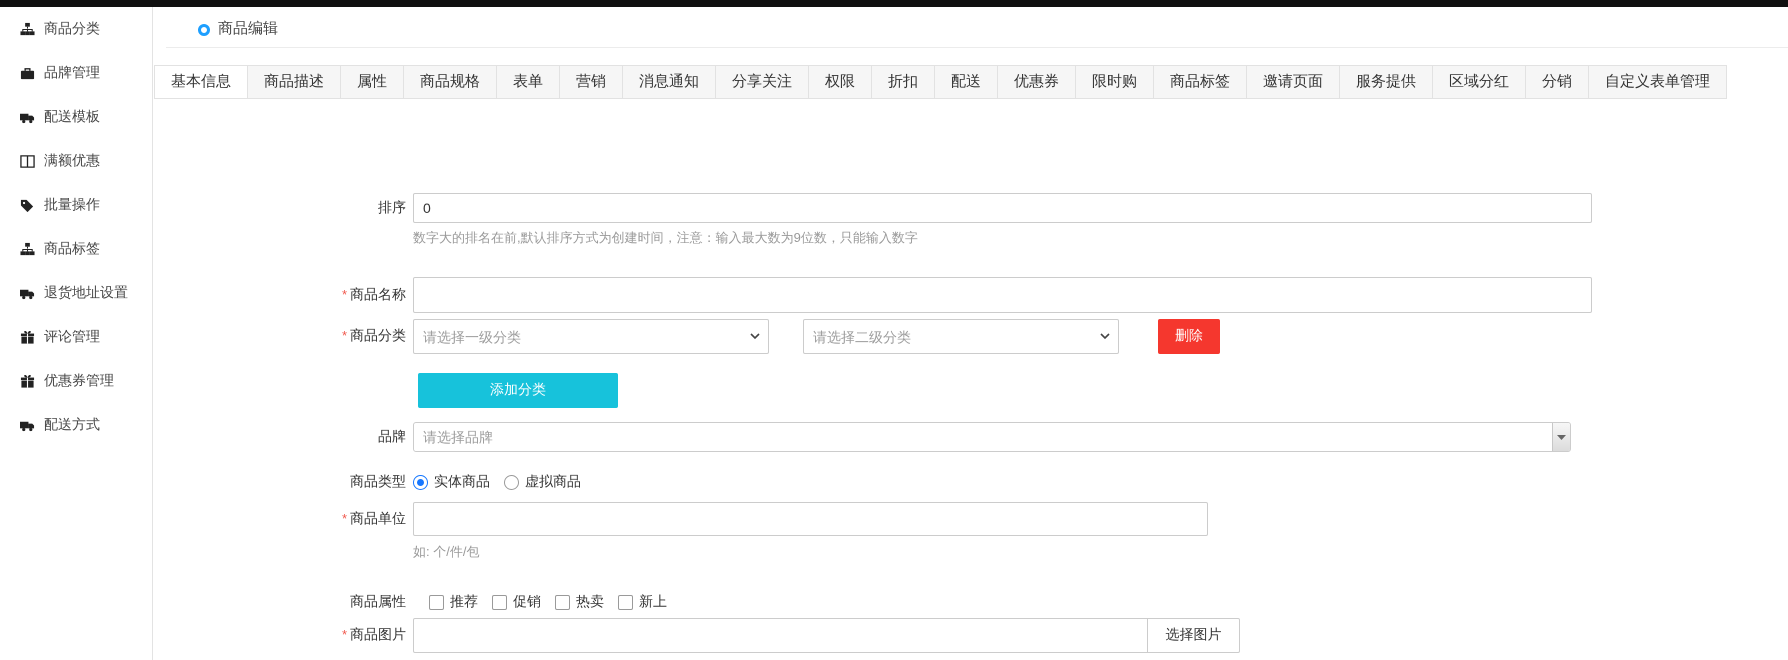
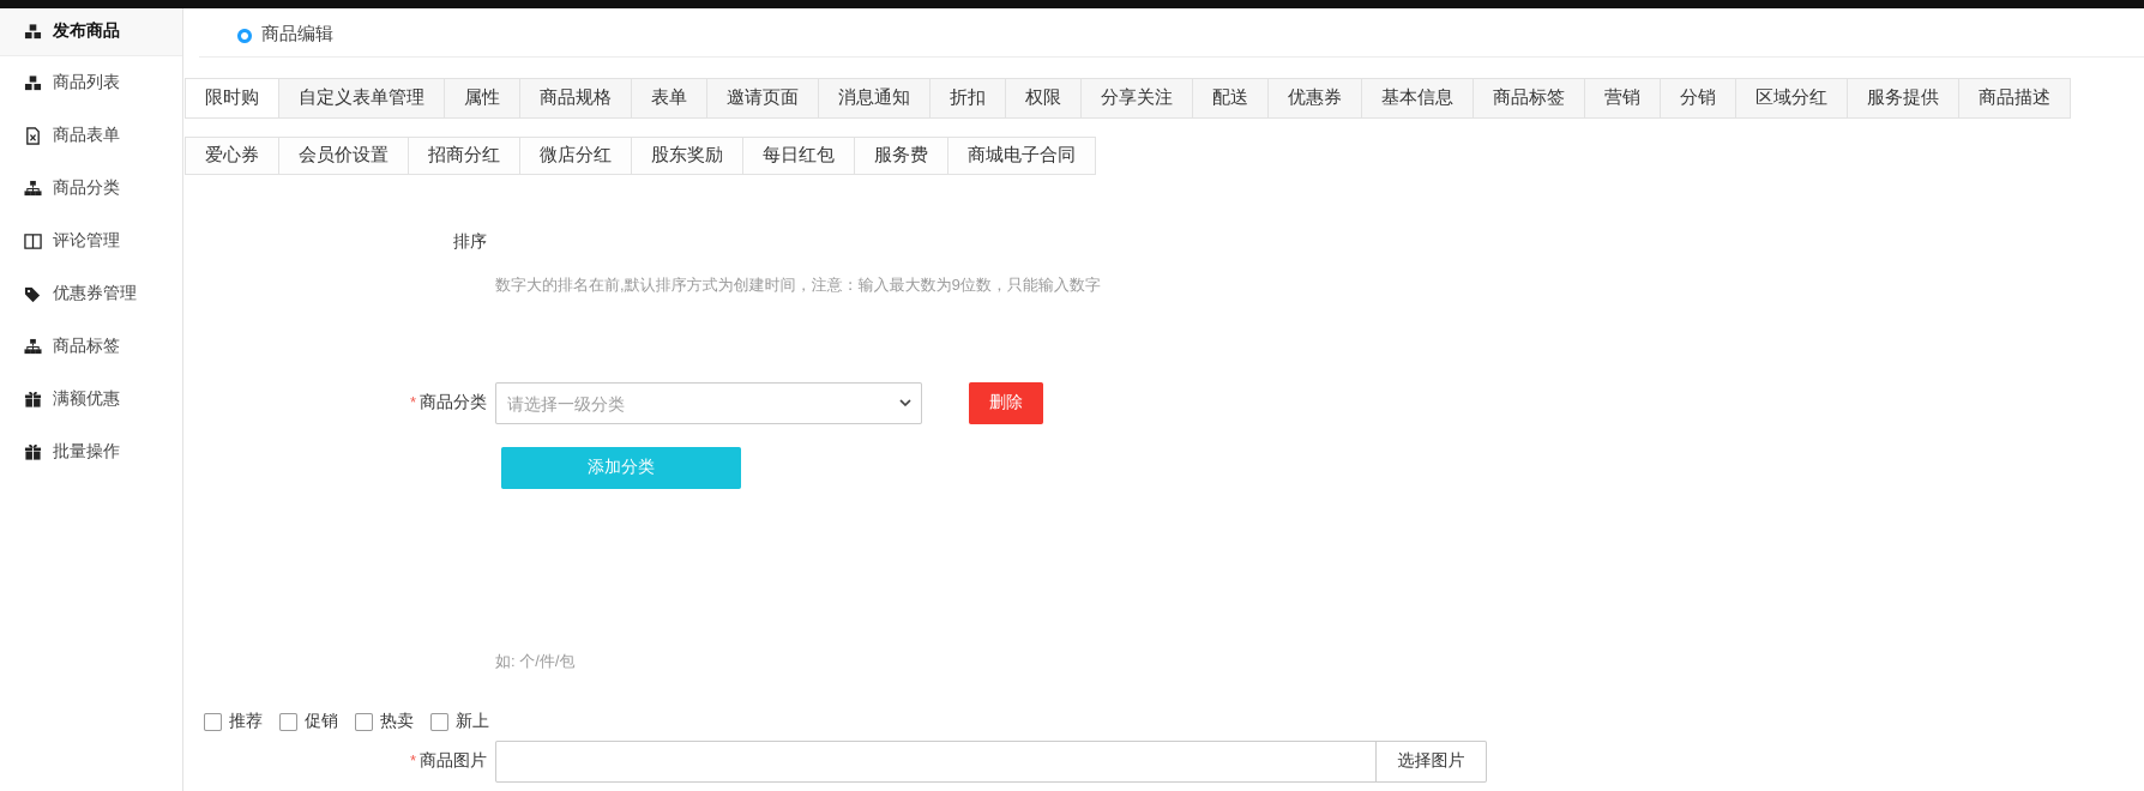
+ 发布商品
+ 商品列表
+ 商品表单
  商品分类
- 品牌管理
- 配送模板
- 满额优惠
+ 评论管理
- 批量操作
+ 优惠券管理
  商品标签
- 退货地址设置
- 评论管理
+ 满额优惠
- 优惠券管理
+ 批量操作
- 配送方式
  商品编辑
- 基本信息
+ 限时购
- 商品描述
+ 自定义表单管理
  属性
  商品规格
  表单
- 营销
+ 邀请页面
  消息通知
- 分享关注
+ 折扣
  权限
- 折扣
+ 分享关注
  配送
  优惠券
- 限时购
+ 基本信息
  商品标签
- 邀请页面
+ 营销
- 服务提供
+ 分销
  区域分红
- 分销
+ 服务提供
- 自定义表单管理
+ 商品描述
+ 爱心券
+ 会员价设置
+ 招商分红
+ 微店分红
+ 股东奖励
+ 每日红包
+ 服务费
+ 商城电子合同
  排序
- 0
  数字大的排名在前,默认排序方式为创建时间，注意：输入最大数为9位数，只能输入数字
- * 商品名称
  * 商品分类
  请选择一级分类
- 请选择二级分类
  删除
  添加分类
- 品牌
- 请选择品牌
- 商品类型
- 实体商品
- 虚拟商品
- * 商品单位
  如: 个/件/包
- 商品属性
  推荐
  促销
  热卖
  新上
  * 商品图片
  选择图片
